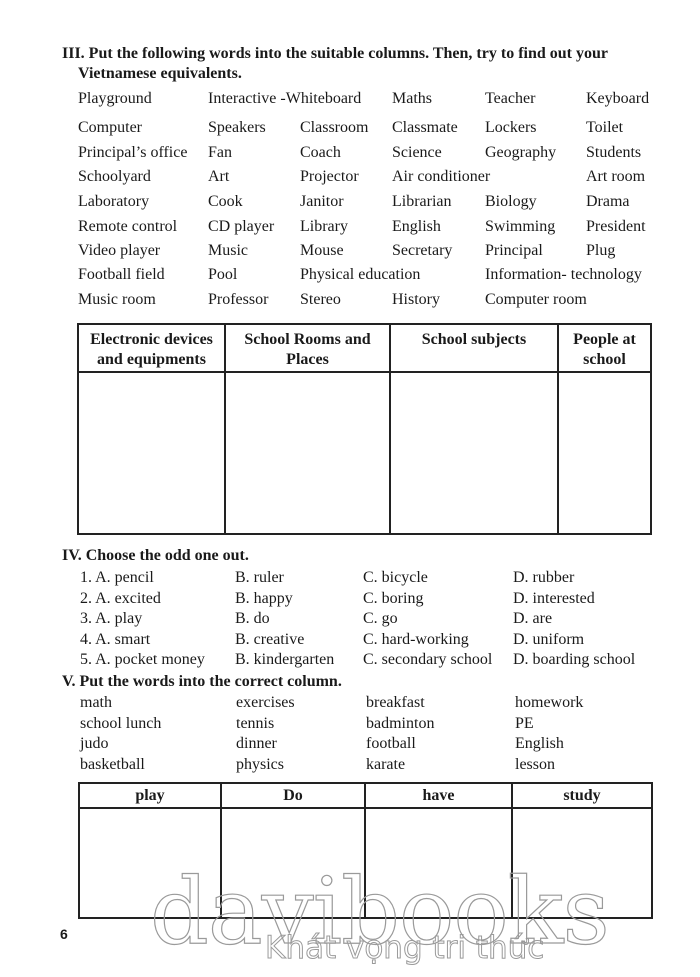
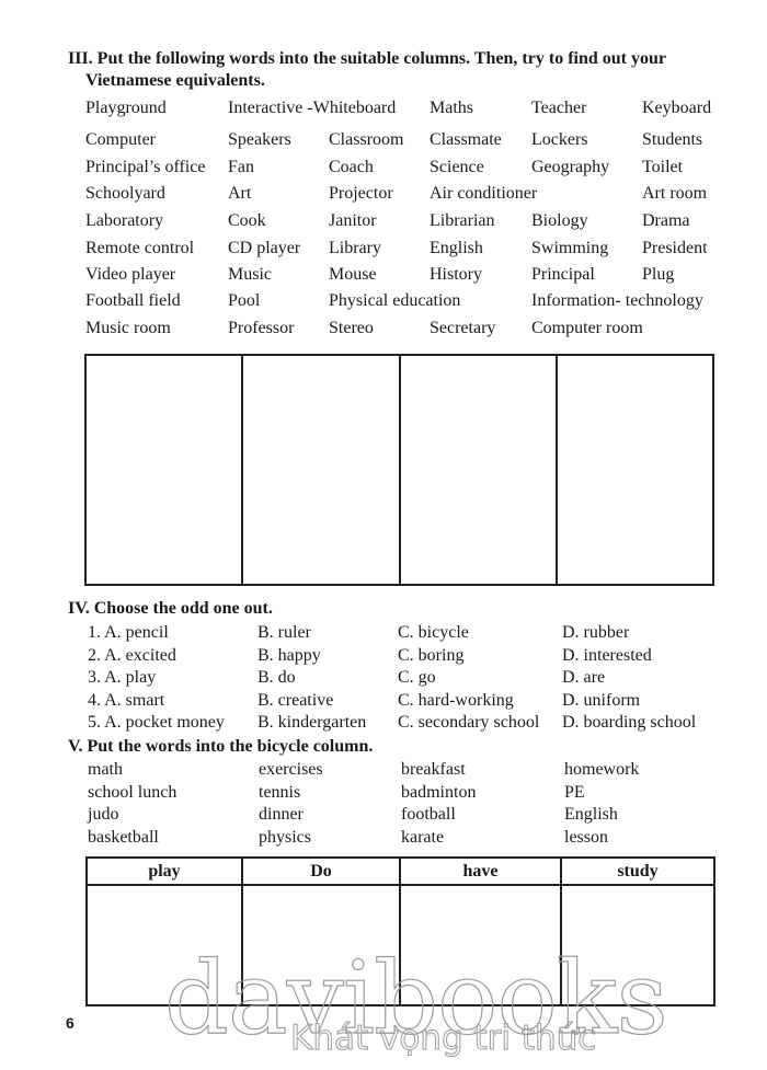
  III. Put the following words into the suitable columns. Then, try to find out your
  Vietnamese equivalents.
  Playground
  Interactive -Whiteboard
  Maths
  Teacher
  Keyboard
  Computer
  Speakers
  Classroom
  Classmate
  Lockers
- Toilet
+ Students
  Principal’s office
  Fan
  Coach
  Science
  Geography
- Students
+ Toilet
  Schoolyard
  Art
  Projector
  Air conditioner
  Art room
  Laboratory
  Cook
  Janitor
  Librarian
  Biology
  Drama
  Remote control
  CD player
  Library
  English
  Swimming
  President
  Video player
  Music
  Mouse
- Secretary
+ History
  Principal
  Plug
  Football field
  Pool
  Physical education
  Information- technology
  Music room
  Professor
  Stereo
- History
+ Secretary
  Computer room
- Electronic devices and equipments	School Rooms and Places	School subjects	People at school
  IV. Choose the odd one out.
  1. A. pencil
  B. ruler
  C. bicycle
  D. rubber
  2. A. excited
  B. happy
  C. boring
  D. interested
  3. A. play
  B. do
  C. go
  D. are
  4. A. smart
  B. creative
  C. hard-working
  D. uniform
  5. A. pocket money
  B. kindergarten
  C. secondary school
  D. boarding school
- V. Put the words into the correct column.
+ V. Put the words into the bicycle column.
  math
  exercises
  breakfast
  homework
  school lunch
  tennis
  badminton
  PE
  judo
  dinner
  football
  English
  basketball
  physics
  karate
  lesson
  play	Do	have	study
  davibooks
  Khát vọng tri thức
  6
